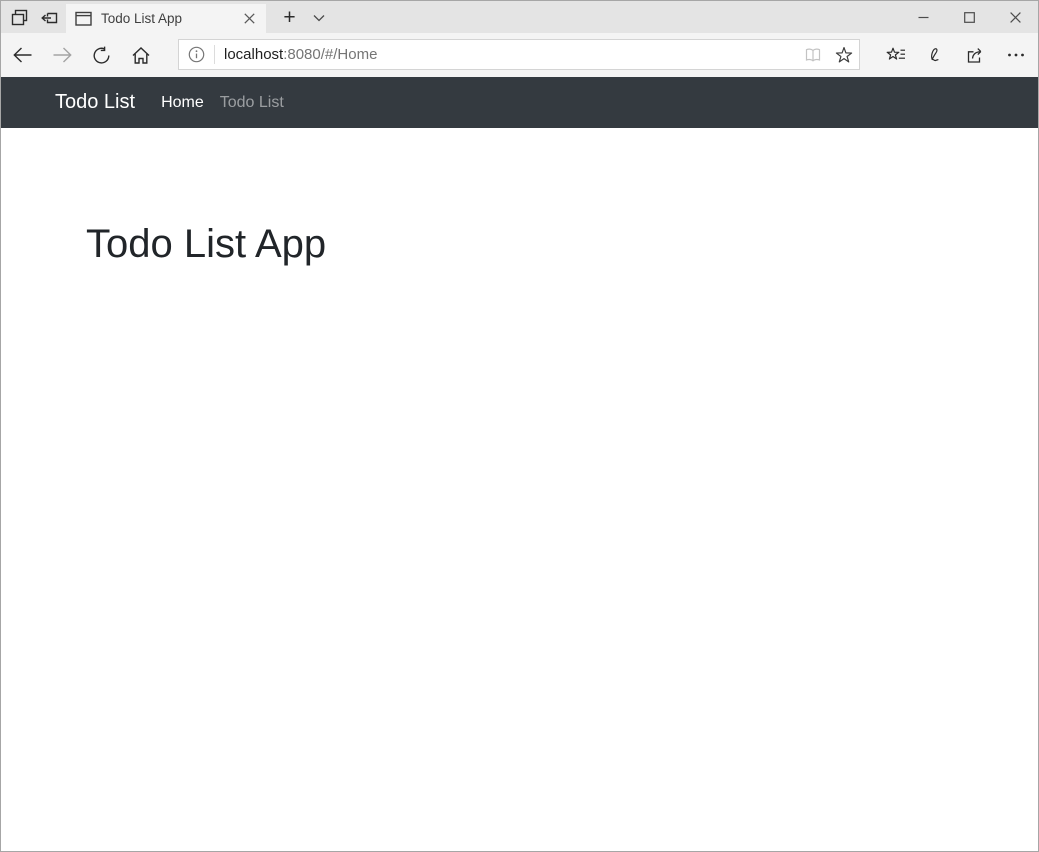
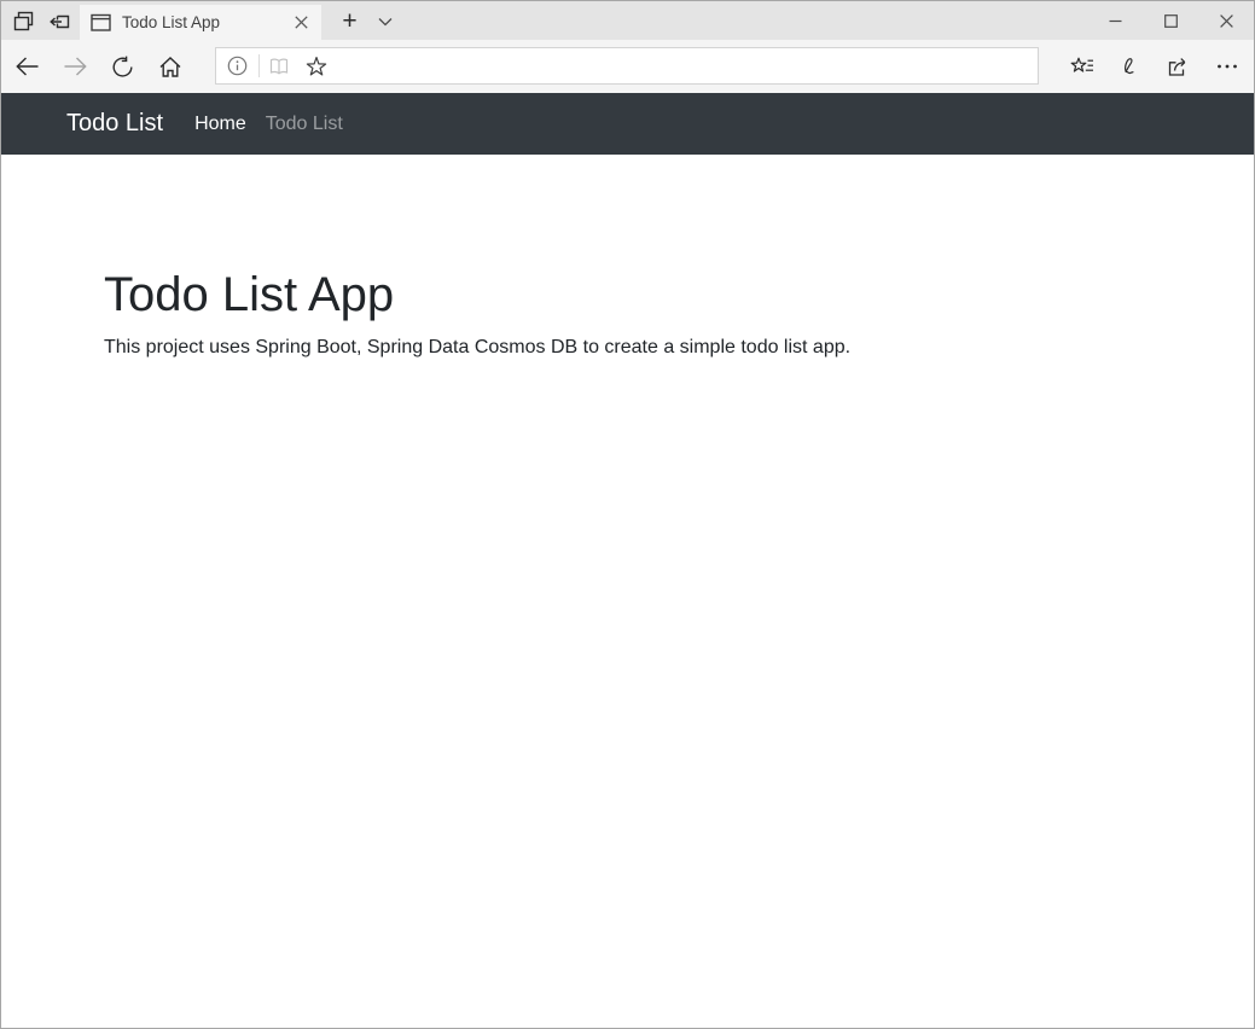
  Todo List App
  +
- localhost:8080/#/Home
  Todo List
  Home
  Todo List
  Todo List App
+ This project uses Spring Boot, Spring Data Cosmos DB to create a simple todo list app.
